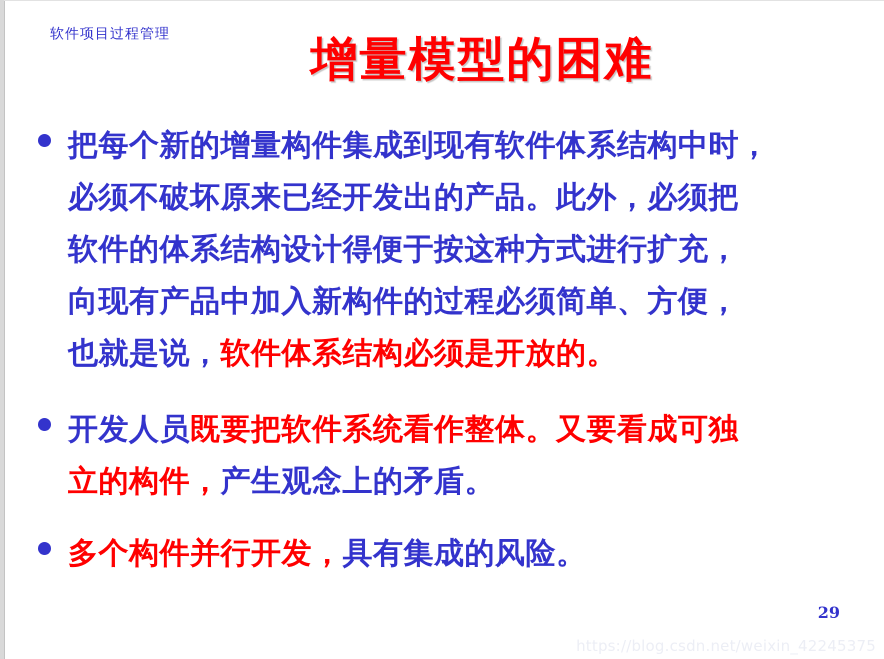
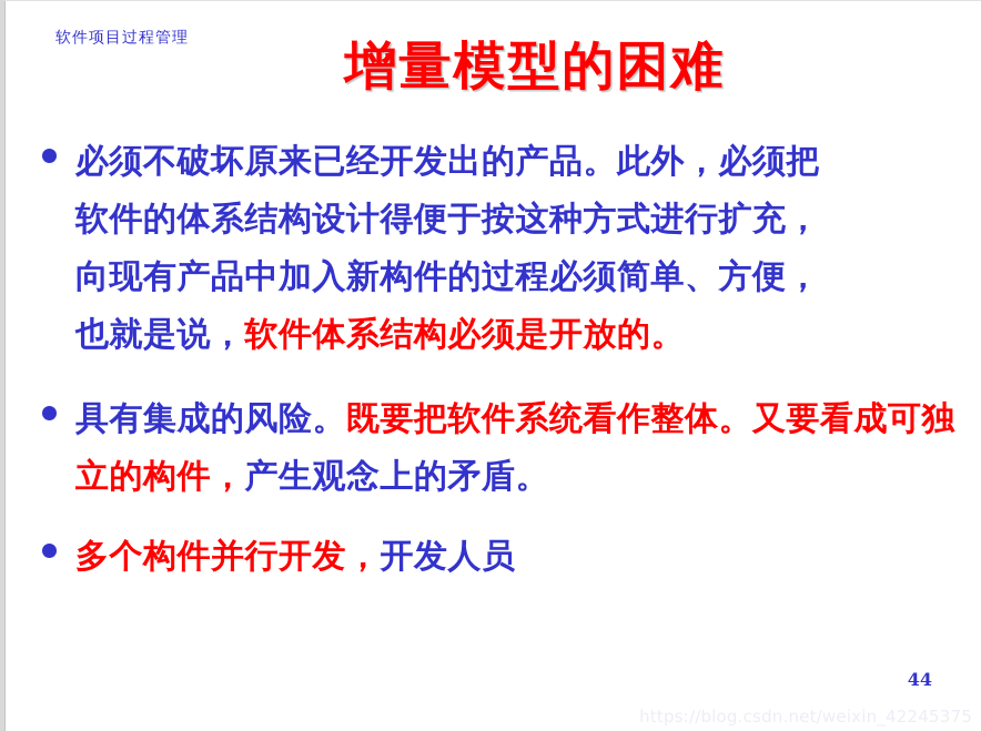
  软件项目过程管理
  增量模型的困难
- 把每个新的增量构件集成到现有软件体系结构中时，
  必须不破坏原来已经开发出的产品。此外，必须把
  软件的体系结构设计得便于按这种方式进行扩充，
  向现有产品中加入新构件的过程必须简单、方便，
  也就是说，软件体系结构必须是开放的。
- 开发人员既要把软件系统看作整体。又要看成可独
+ 具有集成的风险。既要把软件系统看作整体。又要看成可独
  立的构件，产生观念上的矛盾。
- 多个构件并行开发，具有集成的风险。
+ 多个构件并行开发，开发人员
- 29
+ 44
